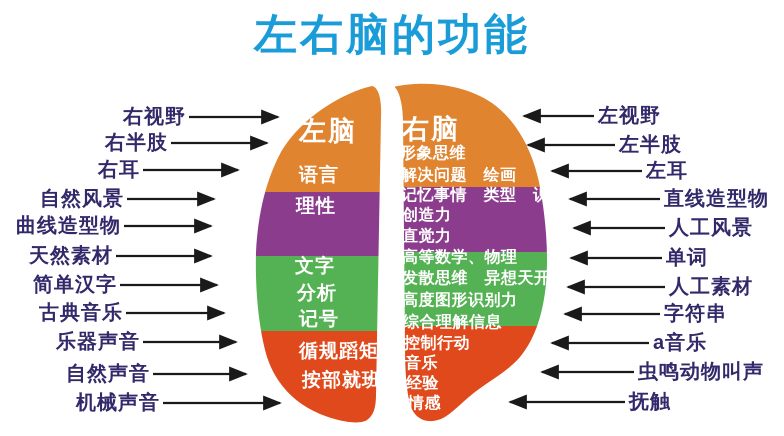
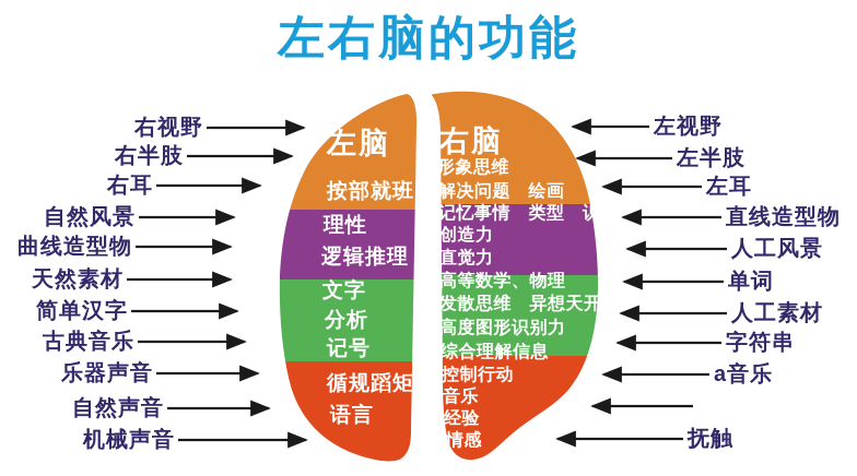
  左右脑的功能
  左脑
- 语言
+ 按部就班
  理性
+ 逻辑推理
  文字
  分析
  记号
  循规蹈矩
- 按部就班
+ 语言
  右脑
  形象思维
  解决问题 绘画
  记忆事情 类型 识别
  创造力
  直觉力
  高等数学、物理
  发散思维 异想天开
  高度图形识别力
  综合理解信息
  控制行动
  音乐
  经验
  情感
  右视野
  右半肢
  右耳
  自然风景
  曲线造型物
  天然素材
  简单汉字
  古典音乐
  乐器声音
  自然声音
  机械声音
  左视野
  左半肢
  左耳
  直线造型物
  人工风景
  单词
  人工素材
  字符串
  a音乐
- 虫鸣动物叫声
  抚触
